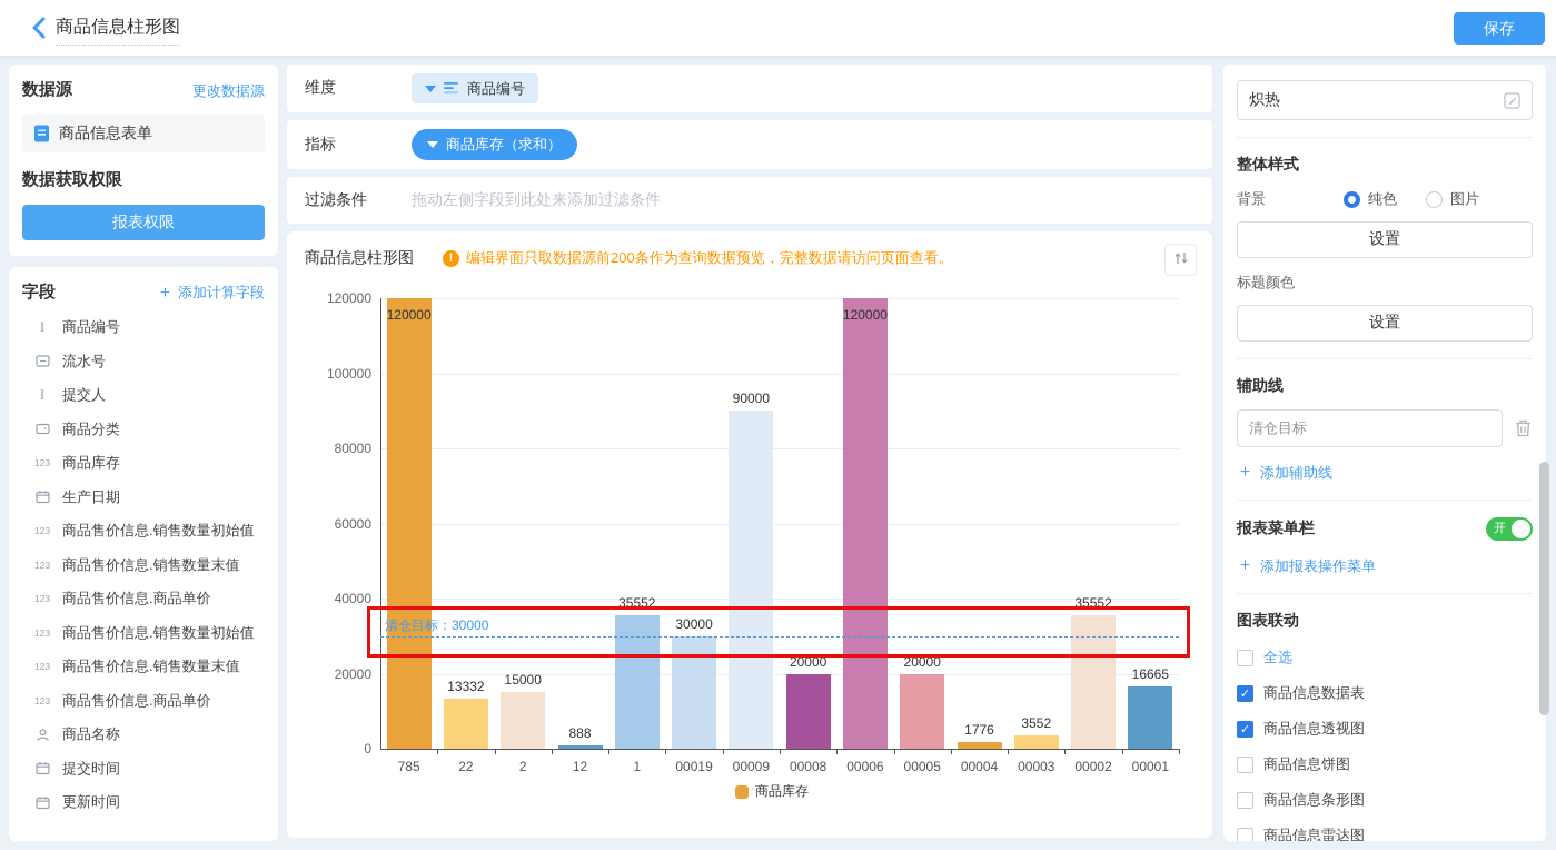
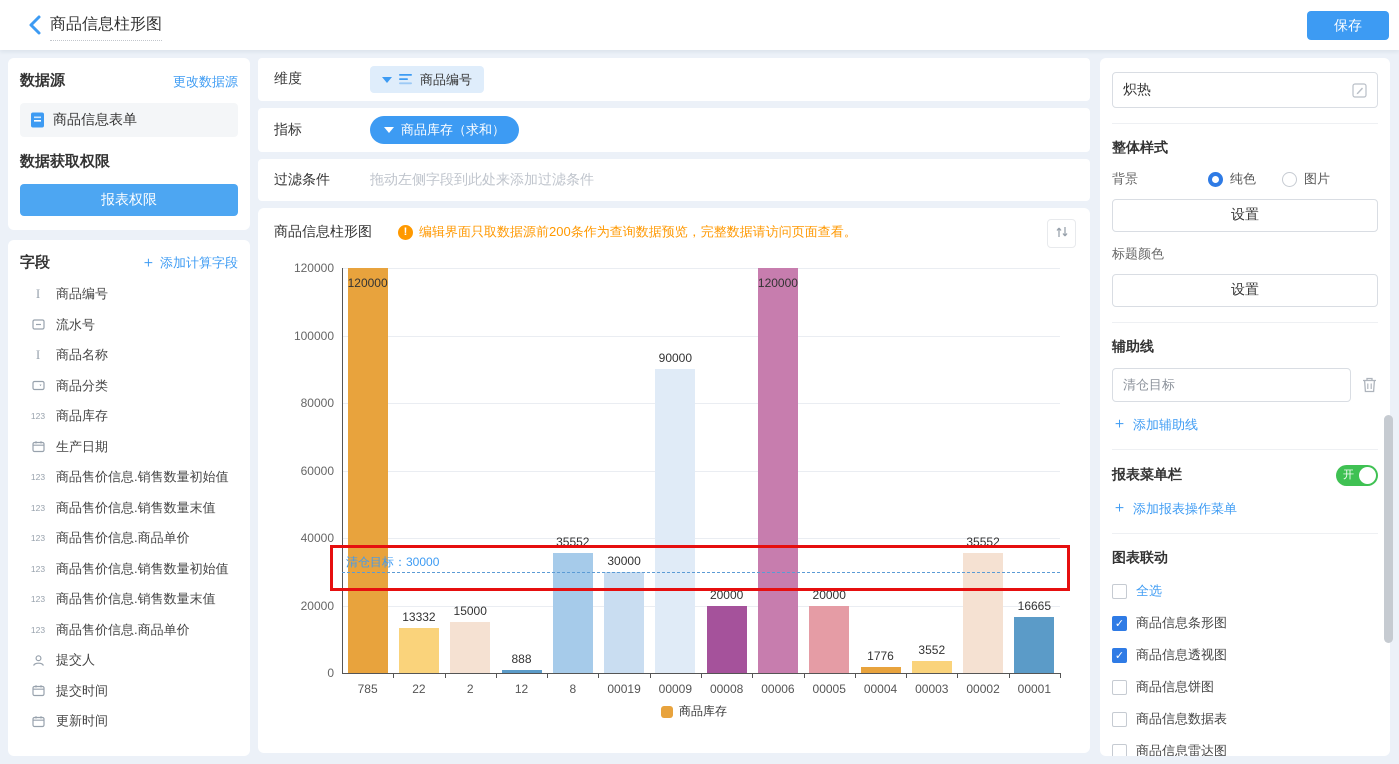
  商品信息柱形图
  保存
  数据源
  更改数据源
  商品信息表单
  数据获取权限
  报表权限
  字段
  ＋ 添加计算字段
  I
  商品编号
  流水号
  I
- 提交人
+ 商品名称
  商品分类
  123
  商品库存
  生产日期
  123
  商品售价信息.销售数量初始值
  123
  商品售价信息.销售数量末值
  123
  商品售价信息.商品单价
  123
  商品售价信息.销售数量初始值
  123
  商品售价信息.销售数量末值
  123
  商品售价信息.商品单价
- 商品名称
+ 提交人
  提交时间
  更新时间
  维度
  商品编号
  指标
  商品库存（求和）
  过滤条件
  拖动左侧字段到此处来添加过滤条件
  商品信息柱形图
  !
  编辑界面只取数据源前200条作为查询数据预览，完整数据请访问页面查看。
  0
  20000
  40000
  60000
  80000
  100000
  120000
  120000
  785
  13332
  22
  15000
  2
  888
  12
  35552
- 1
+ 8
  30000
  00019
  90000
  00009
  20000
  00008
  120000
  00006
  20000
  00005
  1776
  00004
  3552
  00003
  35552
  00002
  16665
  00001
  清仓目标：30000
  商品库存
  炽热
  整体样式
  背景
  纯色
  图片
  设置
  标题颜色
  设置
  辅助线
  清仓目标
  ＋
  添加辅助线
  报表菜单栏
  开
  ＋
  添加报表操作菜单
  图表联动
  全选
  ✓
- 商品信息数据表
+ 商品信息条形图
  ✓
  商品信息透视图
  商品信息饼图
- 商品信息条形图
+ 商品信息数据表
  商品信息雷达图
